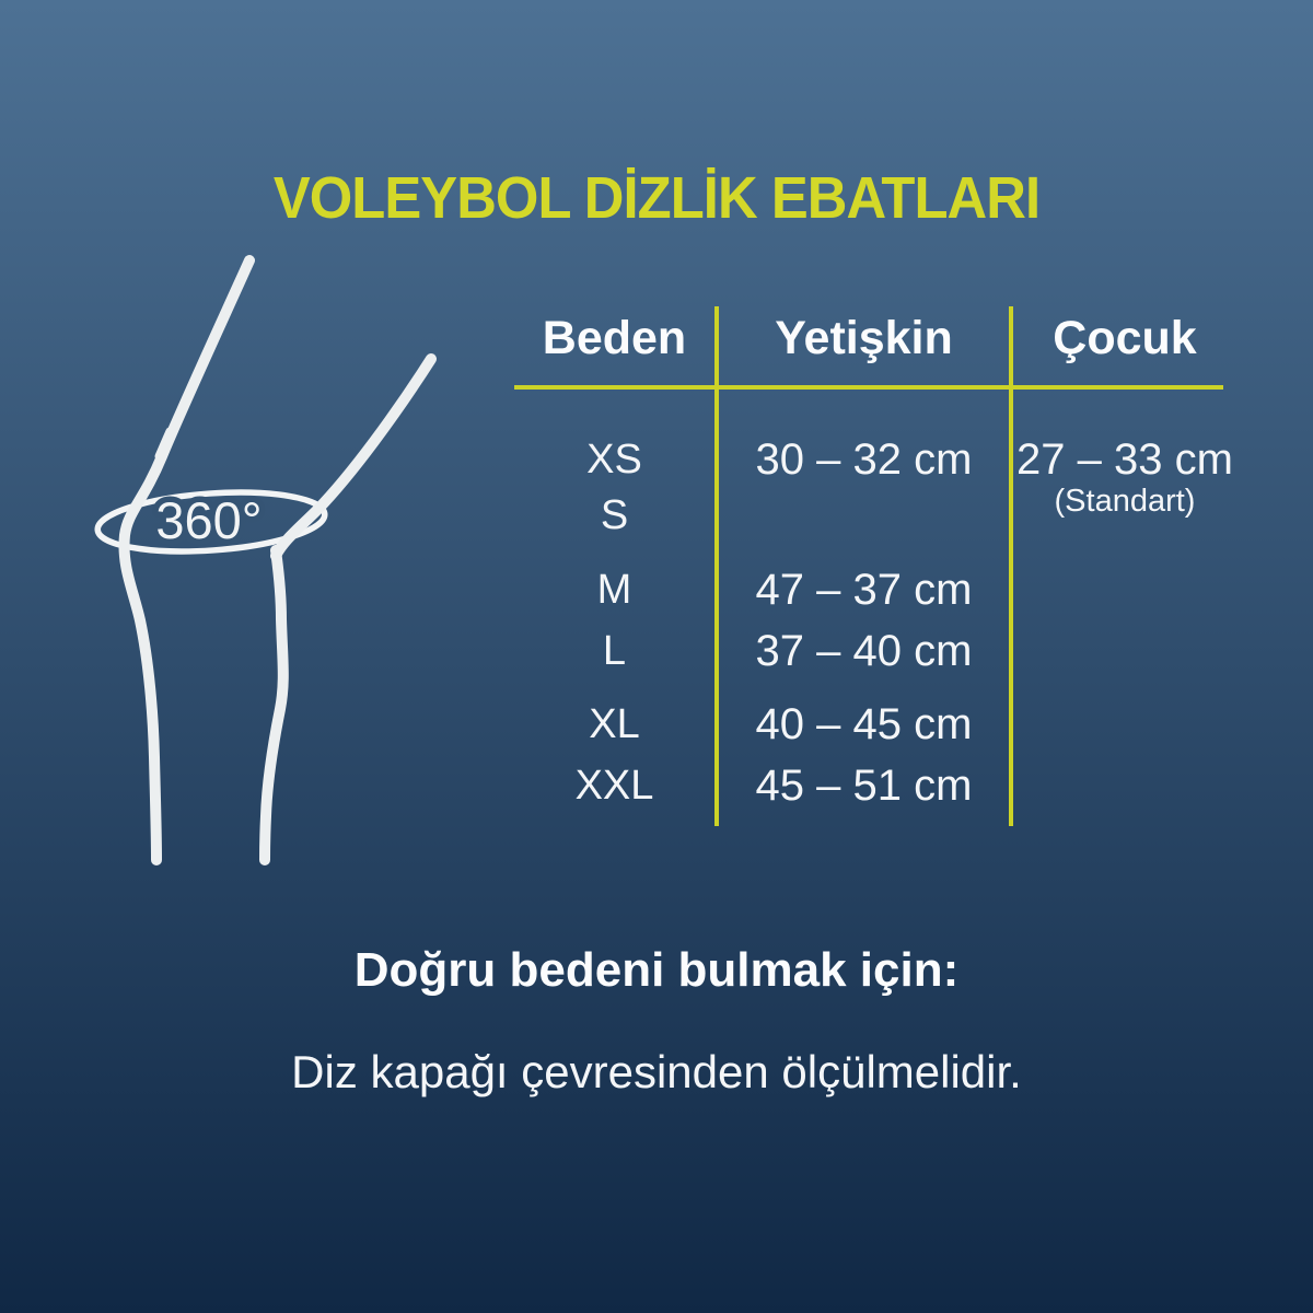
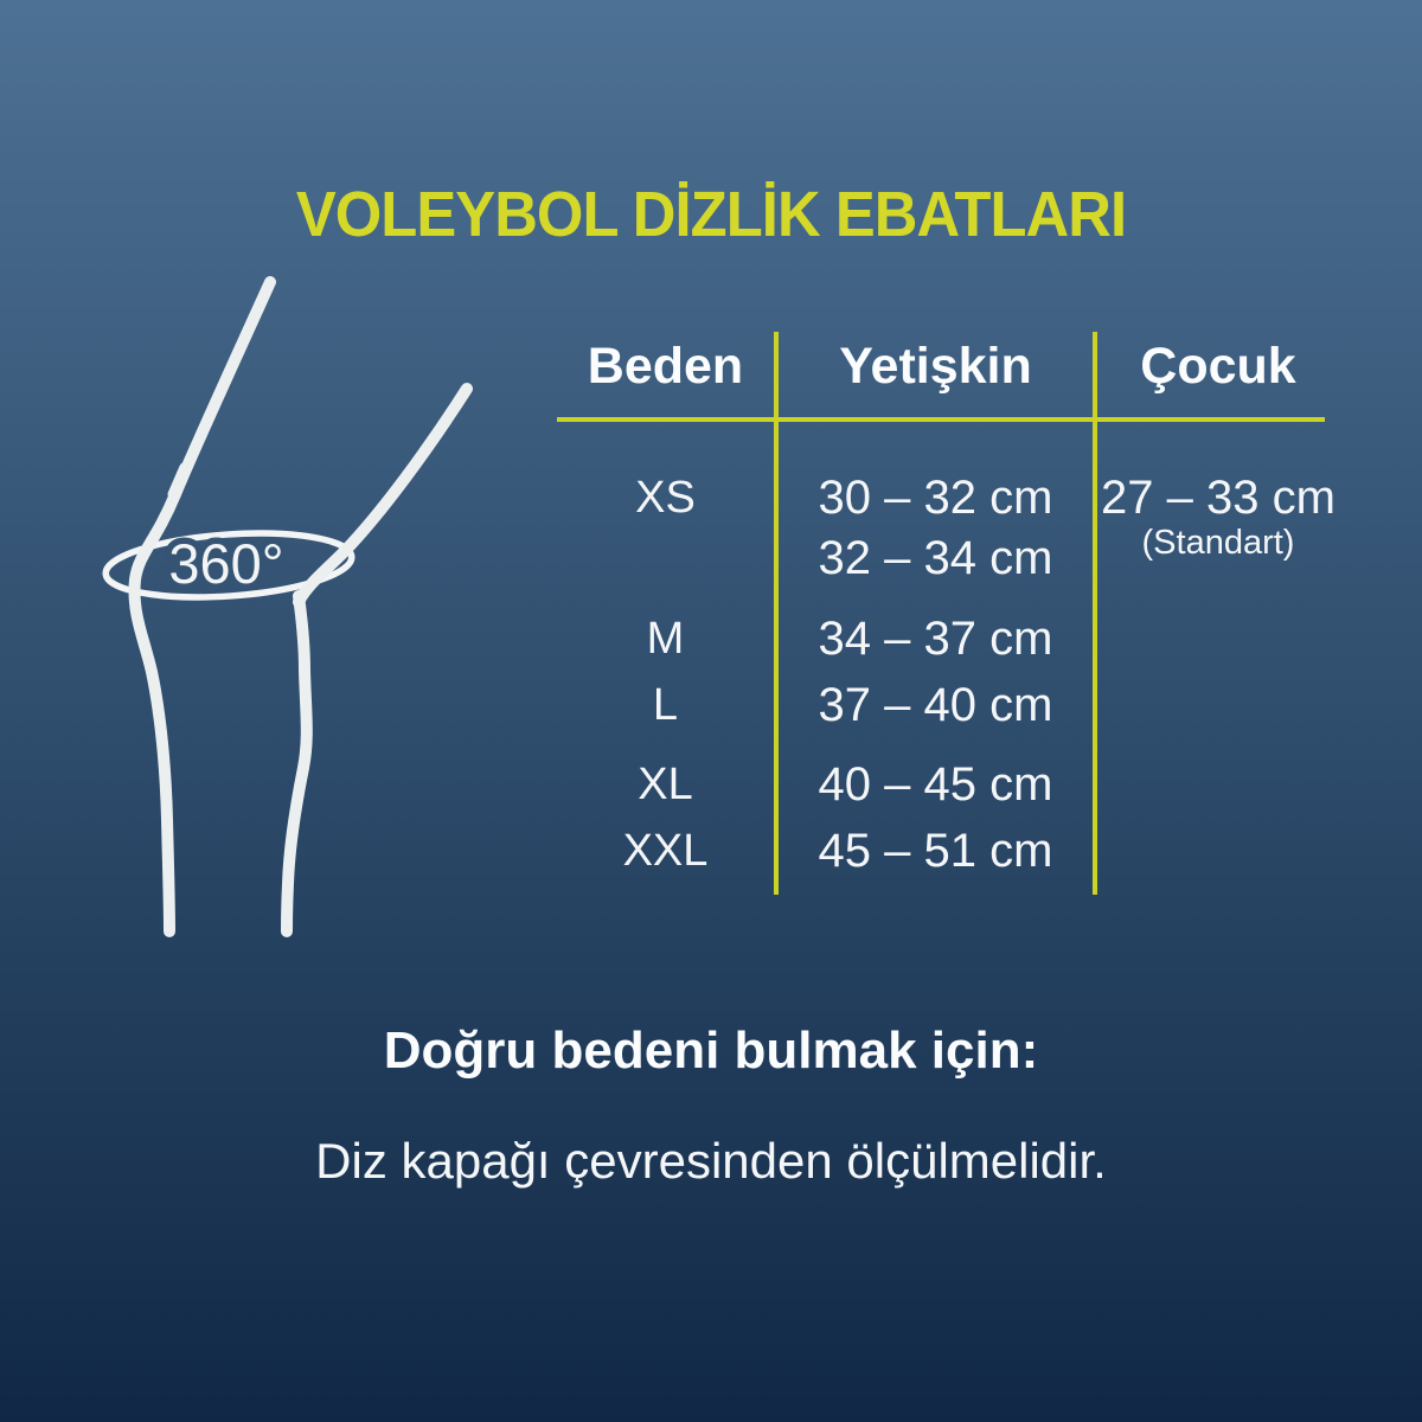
  VOLEYBOL DİZLİK EBATLARI
  360°
  Beden
  XS
- S
  M
  L
  XL
  XXL
  Yetişkin
  30 – 32 cm
+ 32 – 34 cm
- 47 – 37 cm
+ 34 – 37 cm
  37 – 40 cm
  40 – 45 cm
  45 – 51 cm
  Çocuk
  27 – 33 cm
  (Standart)
  Doğru bedeni bulmak için:
  Diz kapağı çevresinden ölçülmelidir.
